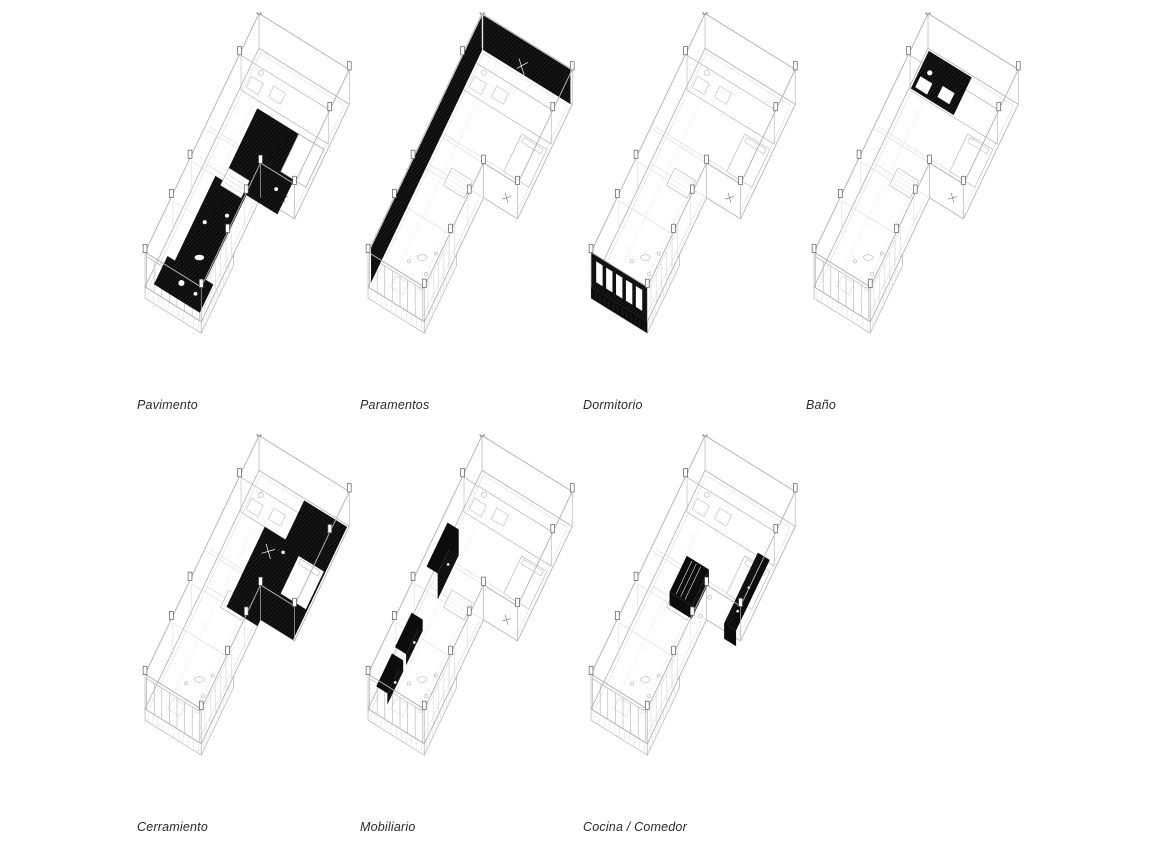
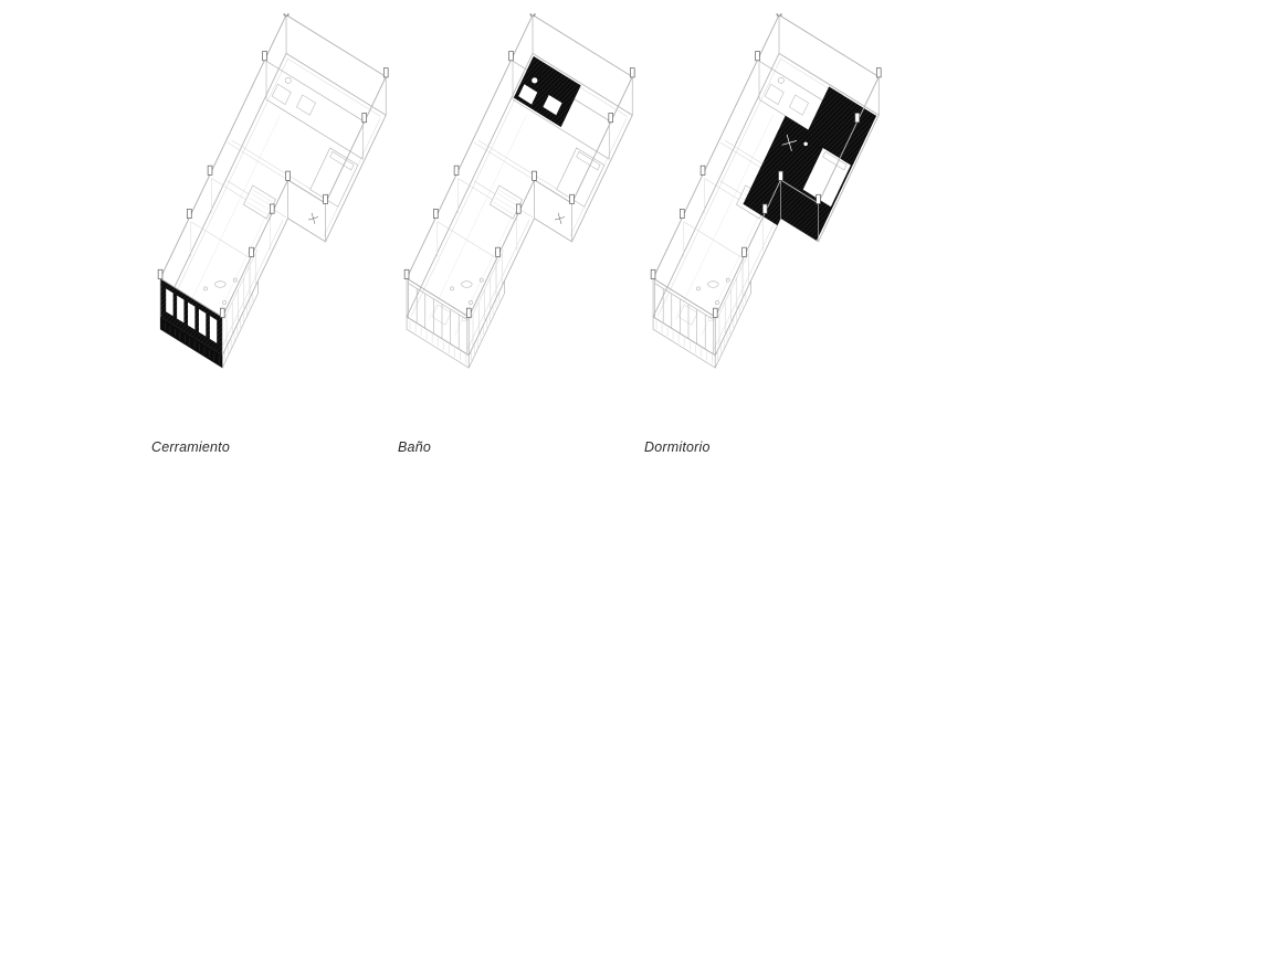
- Pavimento
- Paramentos
- Dormitorio
+ Cerramiento
  Baño
- Cerramiento
+ Dormitorio
- Mobiliario
- Cocina / Comedor
